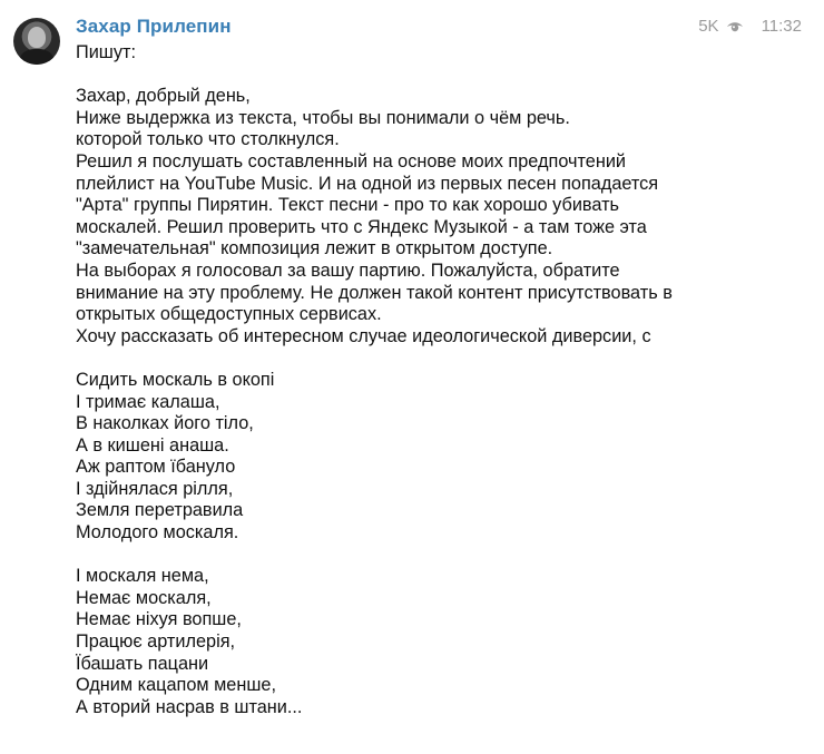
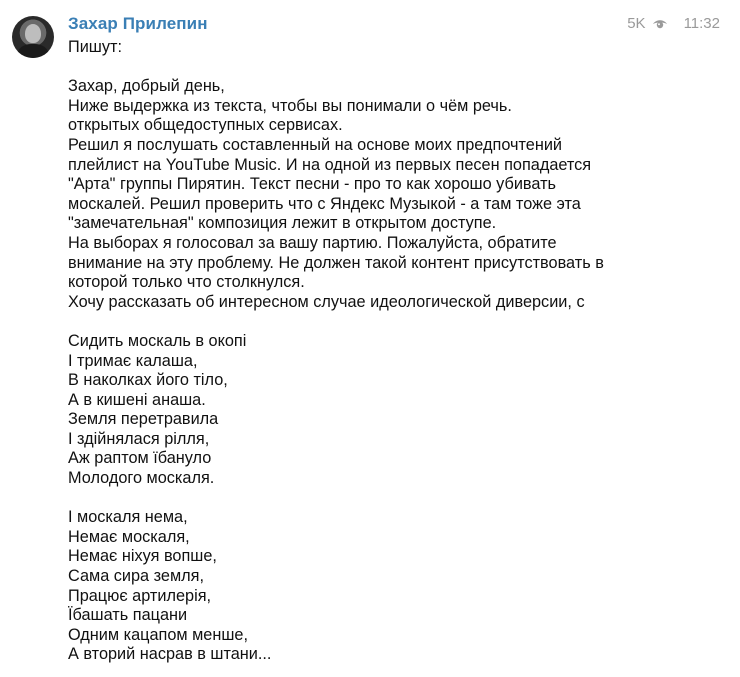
  Захар Прилепин
  5K
  11:32
  Пишут:
  Захар, добрый день,
  Ниже выдержка из текста, чтобы вы понимали о чём речь.
- которой только что столкнулся.
+ открытых общедоступных сервисах.
  Решил я послушать составленный на основе моих предпочтений
  плейлист на YouTube Music. И на одной из первых песен попадается
  "Арта" группы Пирятин. Текст песни - про то как хорошо убивать
  москалей. Решил проверить что с Яндекс Музыкой - а там тоже эта
  "замечательная" композиция лежит в открытом доступе.
  На выборах я голосовал за вашу партию. Пожалуйста, обратите
  внимание на эту проблему. Не должен такой контент присутствовать в
- открытых общедоступных сервисах.
+ которой только что столкнулся.
  Хочу рассказать об интересном случае идеологической диверсии, с
  Сидить москаль в окопі
  І тримає калаша,
  В наколках його тіло,
  А в кишені анаша.
- Аж раптом їбануло
+ Земля перетравила
  І здійнялася рілля,
- Земля перетравила
+ Аж раптом їбануло
  Молодого москаля.
  І москаля нема,
  Немає москаля,
  Немає ніхуя вопше,
+ Сама сира земля,
  Працює артилерія,
  Їбашать пацани
  Одним кацапом менше,
  А вторий насрав в штани...
